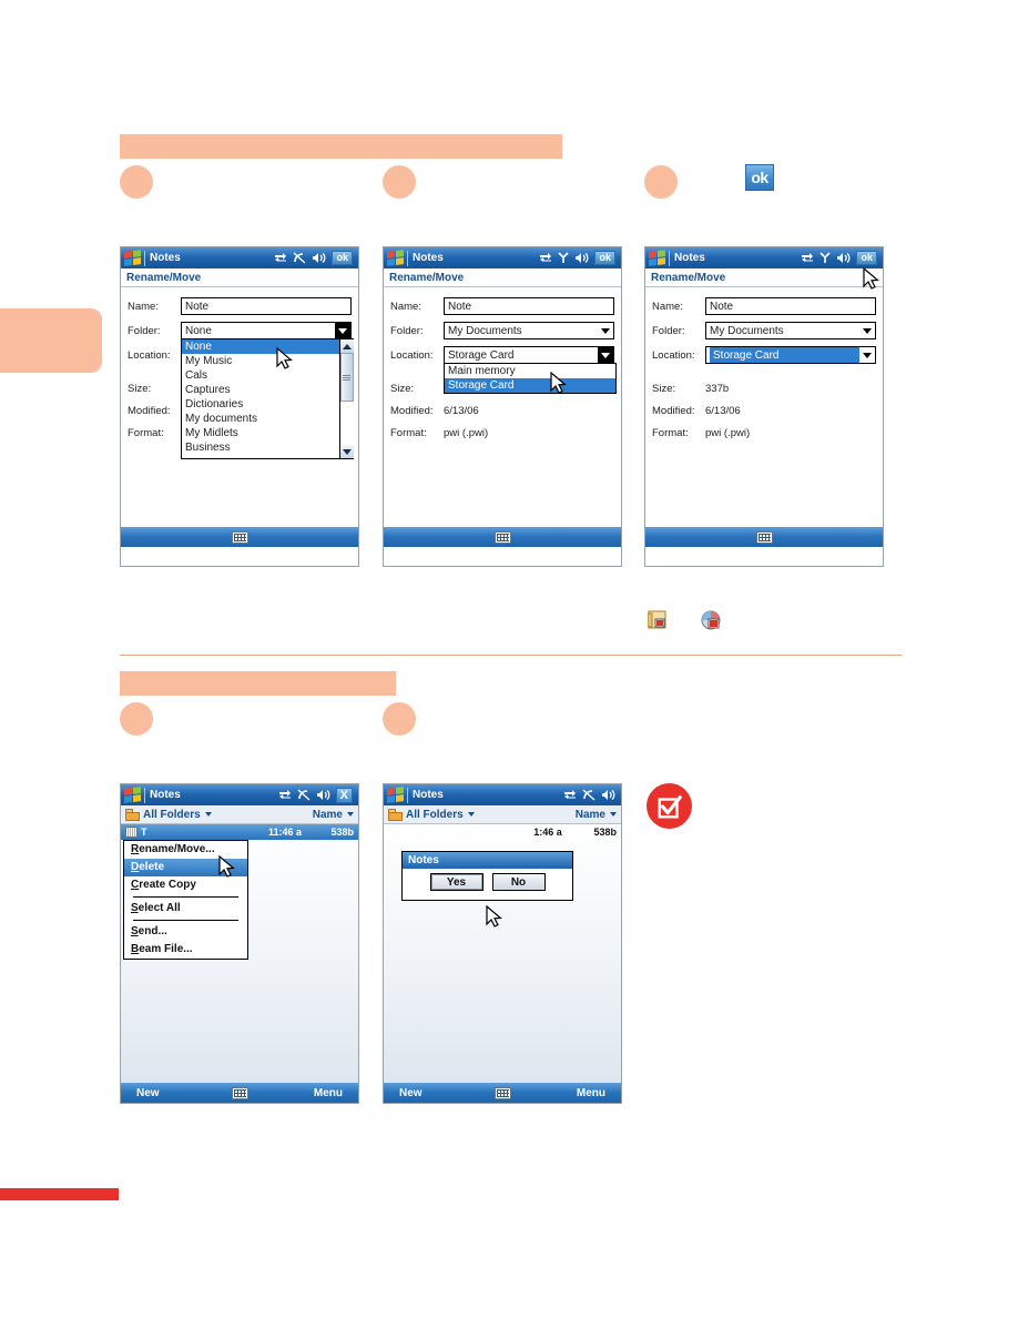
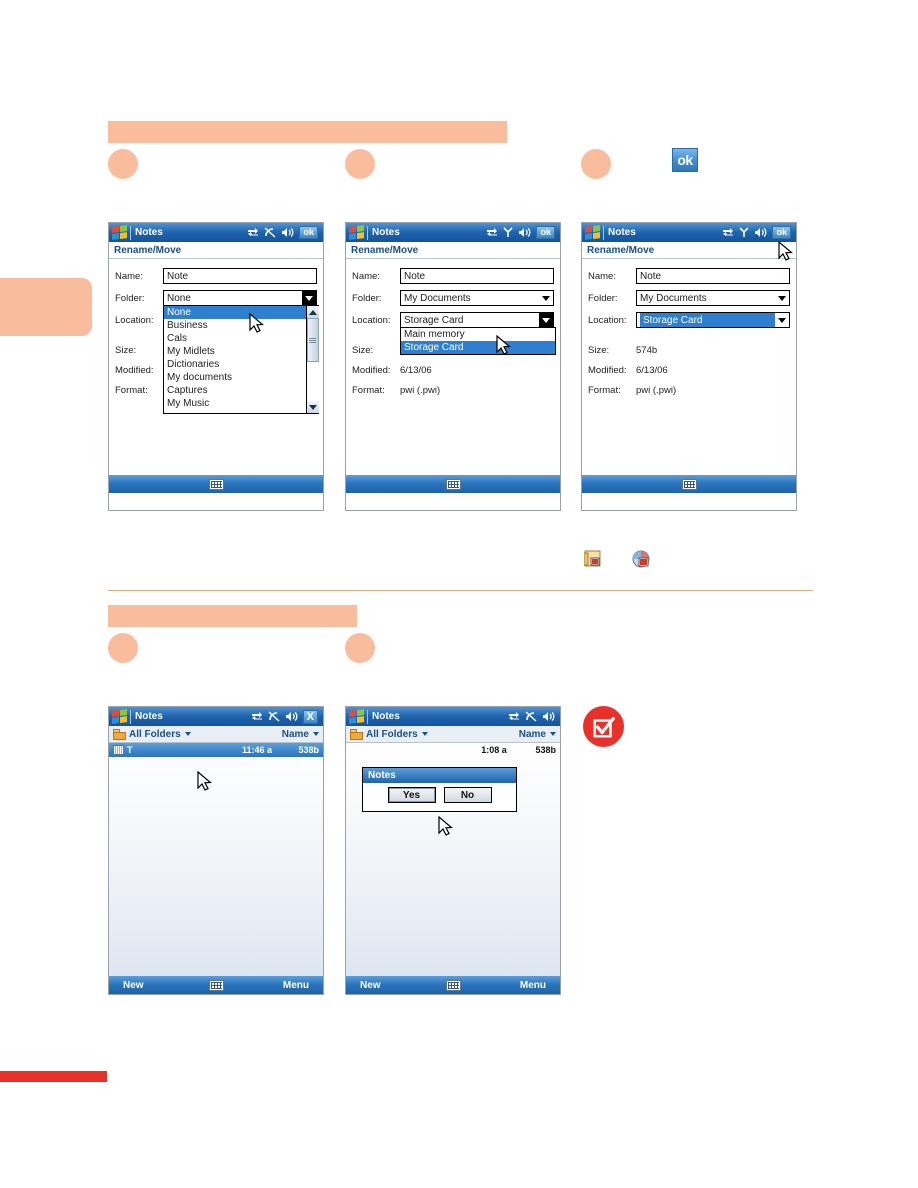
  ok
  Notes
  ok
  Rename/Move
  Name:
  Note
  Folder:
  None
  Location:
  Size:
  Modified:
  Format:
  None
- My Music
+ Business
  Cals
- Captures
+ My Midlets
  Dictionaries
  My documents
- My Midlets
+ Captures
- Business
+ My Music
  Notes
  ok
  Rename/Move
  Name:
  Note
  Folder:
  My Documents
  Location:
  Storage Card
  Size:
  Modified:
  6/13/06
  Format:
  pwi (.pwi)
  Main memory
  Storage Card
  Notes
  ok
  Rename/Move
  Name:
  Note
  Folder:
  My Documents
  Location:
  Storage Card
  Size:
- 337b
+ 574b
  Modified:
  6/13/06
  Format:
  pwi (.pwi)
  Notes
  X
  All Folders
  Name
  T
  11:46 a
  538b
- Rename/Move...
- Delete
- Create Copy
- Select All
- Send...
- Beam File...
  New
  Menu
  Notes
  All Folders
  Name
- 1:46 a
+ 1:08 a
  538b
  Notes
  Yes
  No
  New
  Menu
